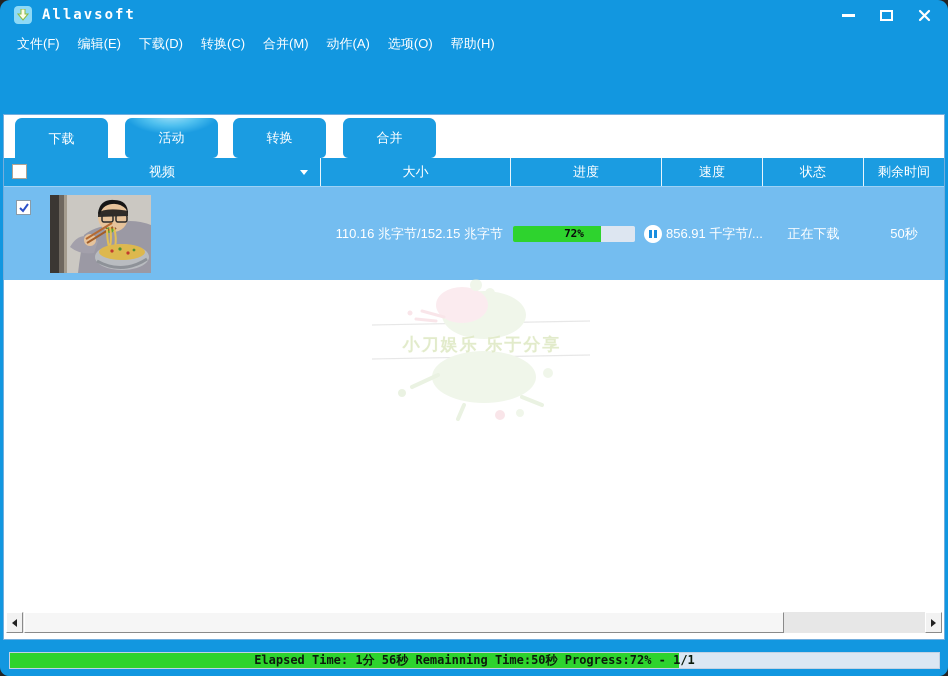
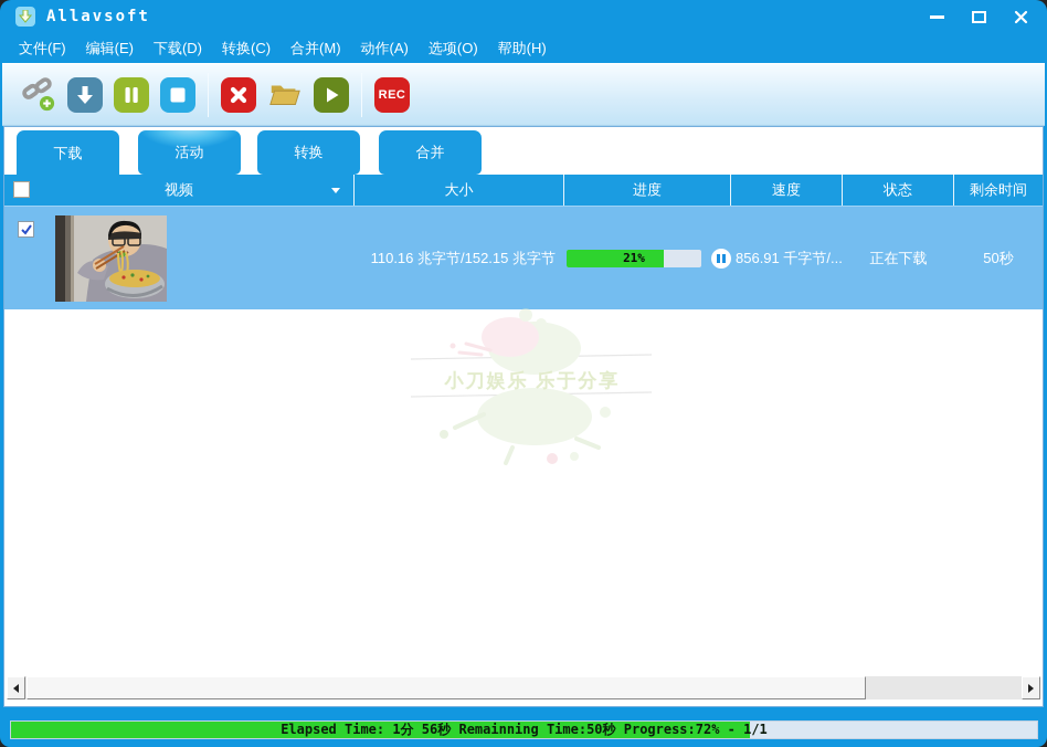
  Allavsoft
  文件(F)
  编辑(E)
  下载(D)
  转换(C)
  合并(M)
  动作(A)
  选项(O)
  帮助(H)
+ REC
  下载
  活动
  转换
  合并
  视频
  大小
  进度
  速度
  状态
  剩余时间
  110.16 兆字节/152.15 兆字节
- 72%
+ 21%
  856.91 千字节/...
  正在下载
  50秒
  小刀娱乐 乐于分享
  Elapsed Time: 1分 56秒 Remainning Time:50秒 Progress:72% - 1/1
